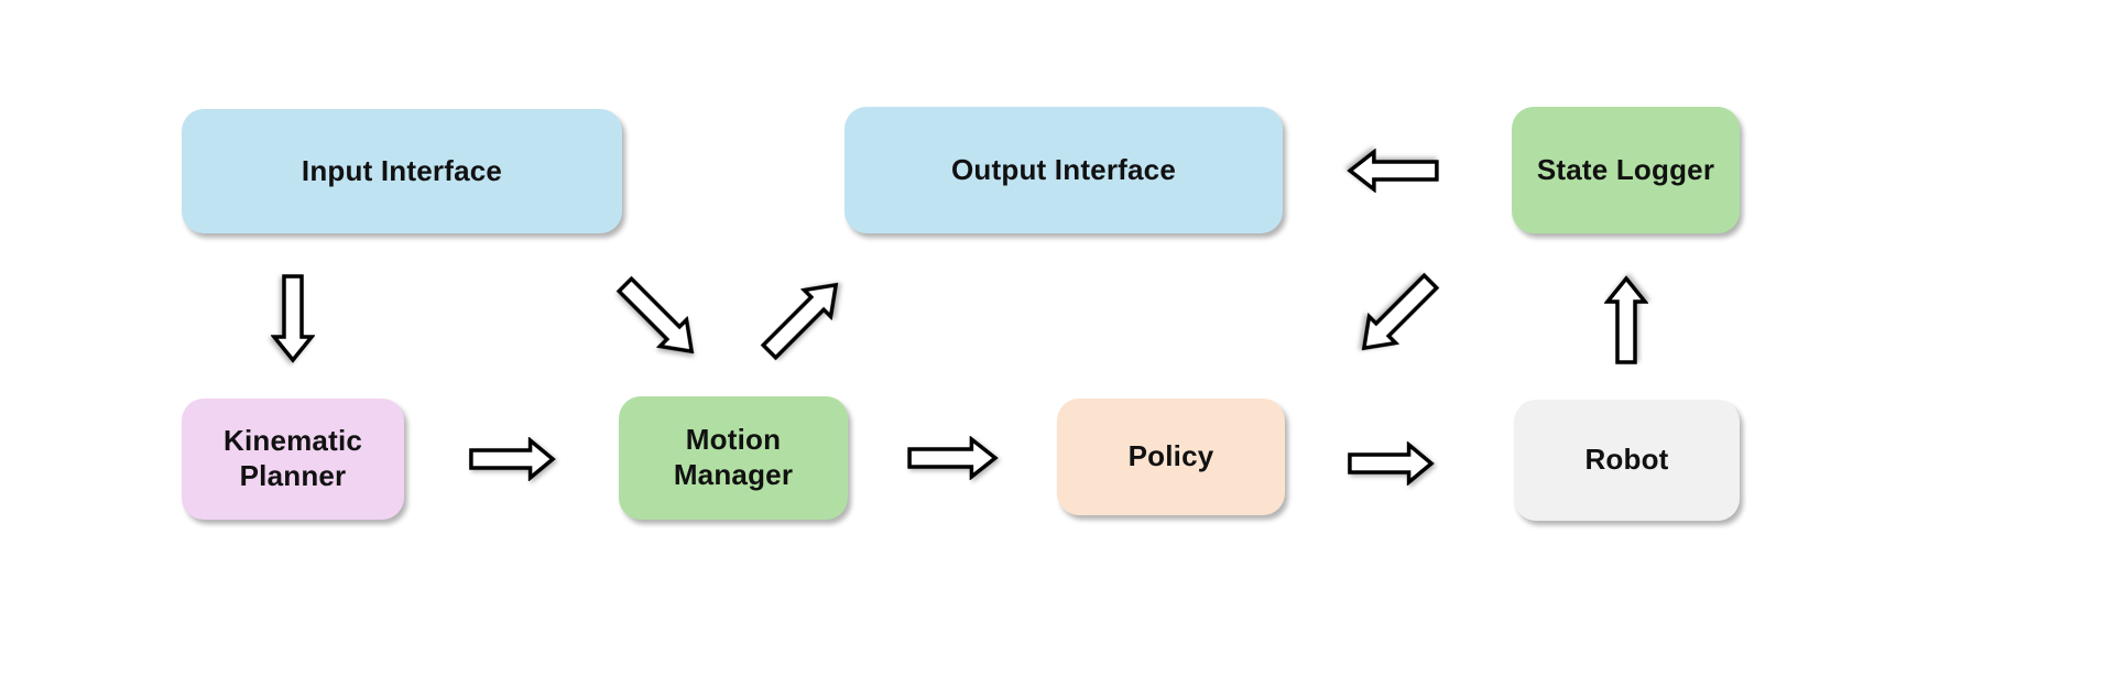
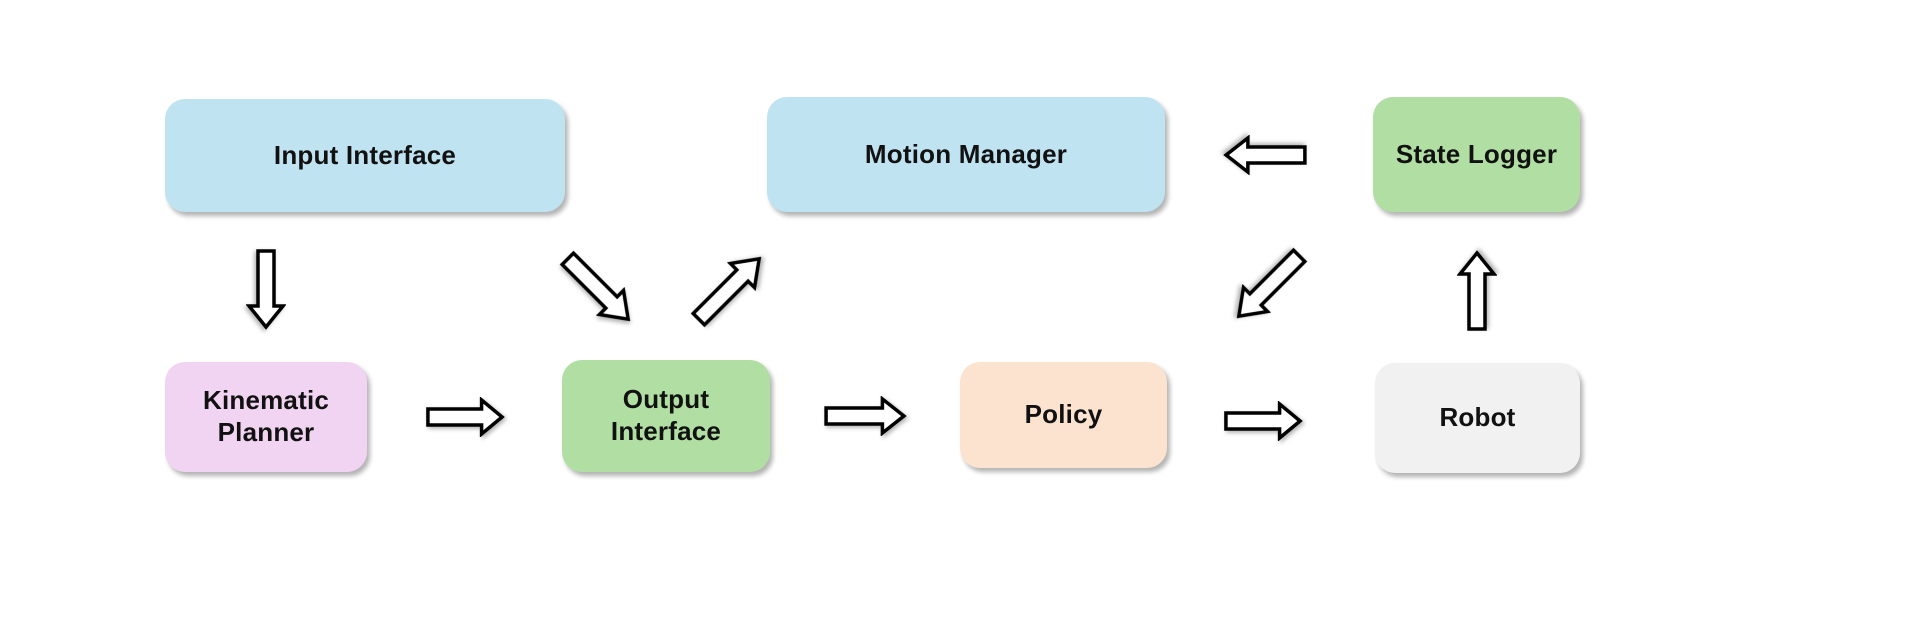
  Input Interface
- Output Interface
+ Motion Manager
  State Logger
  Kinematic Planner
- Motion Manager
+ Output Interface
  Policy
  Robot
